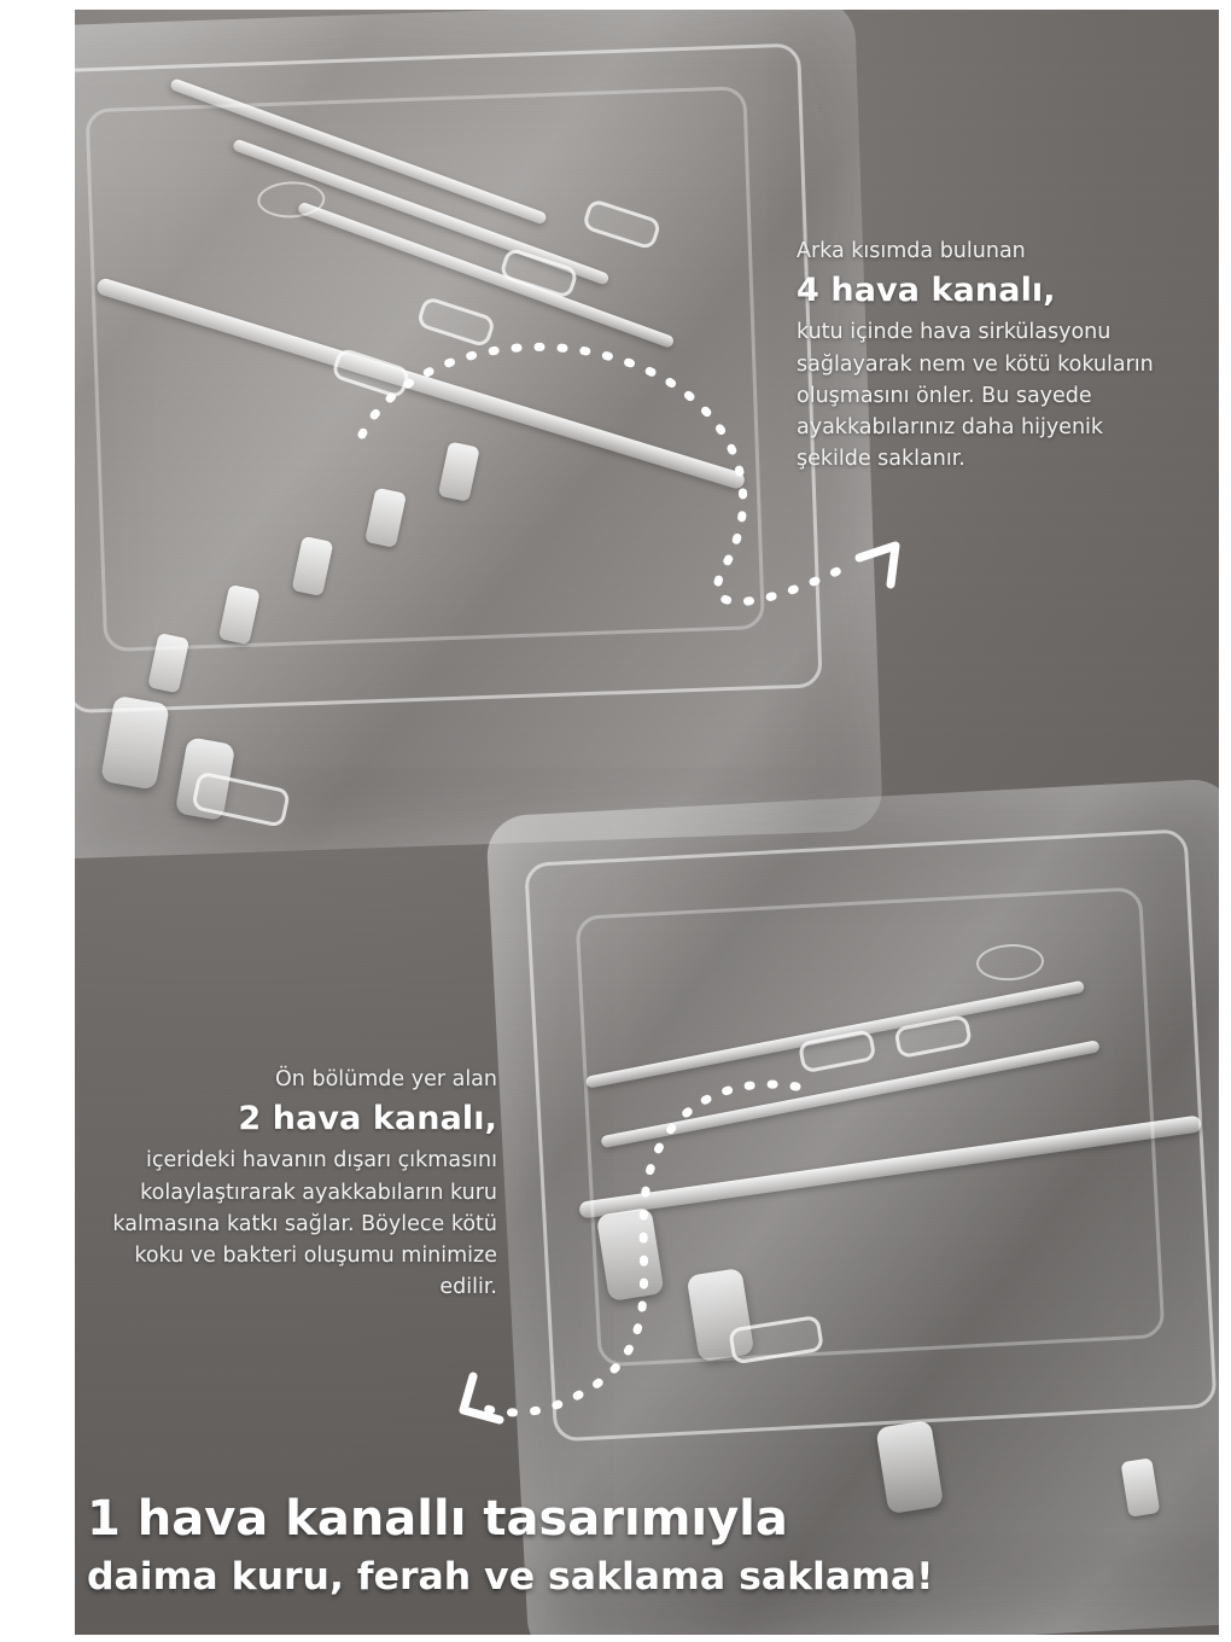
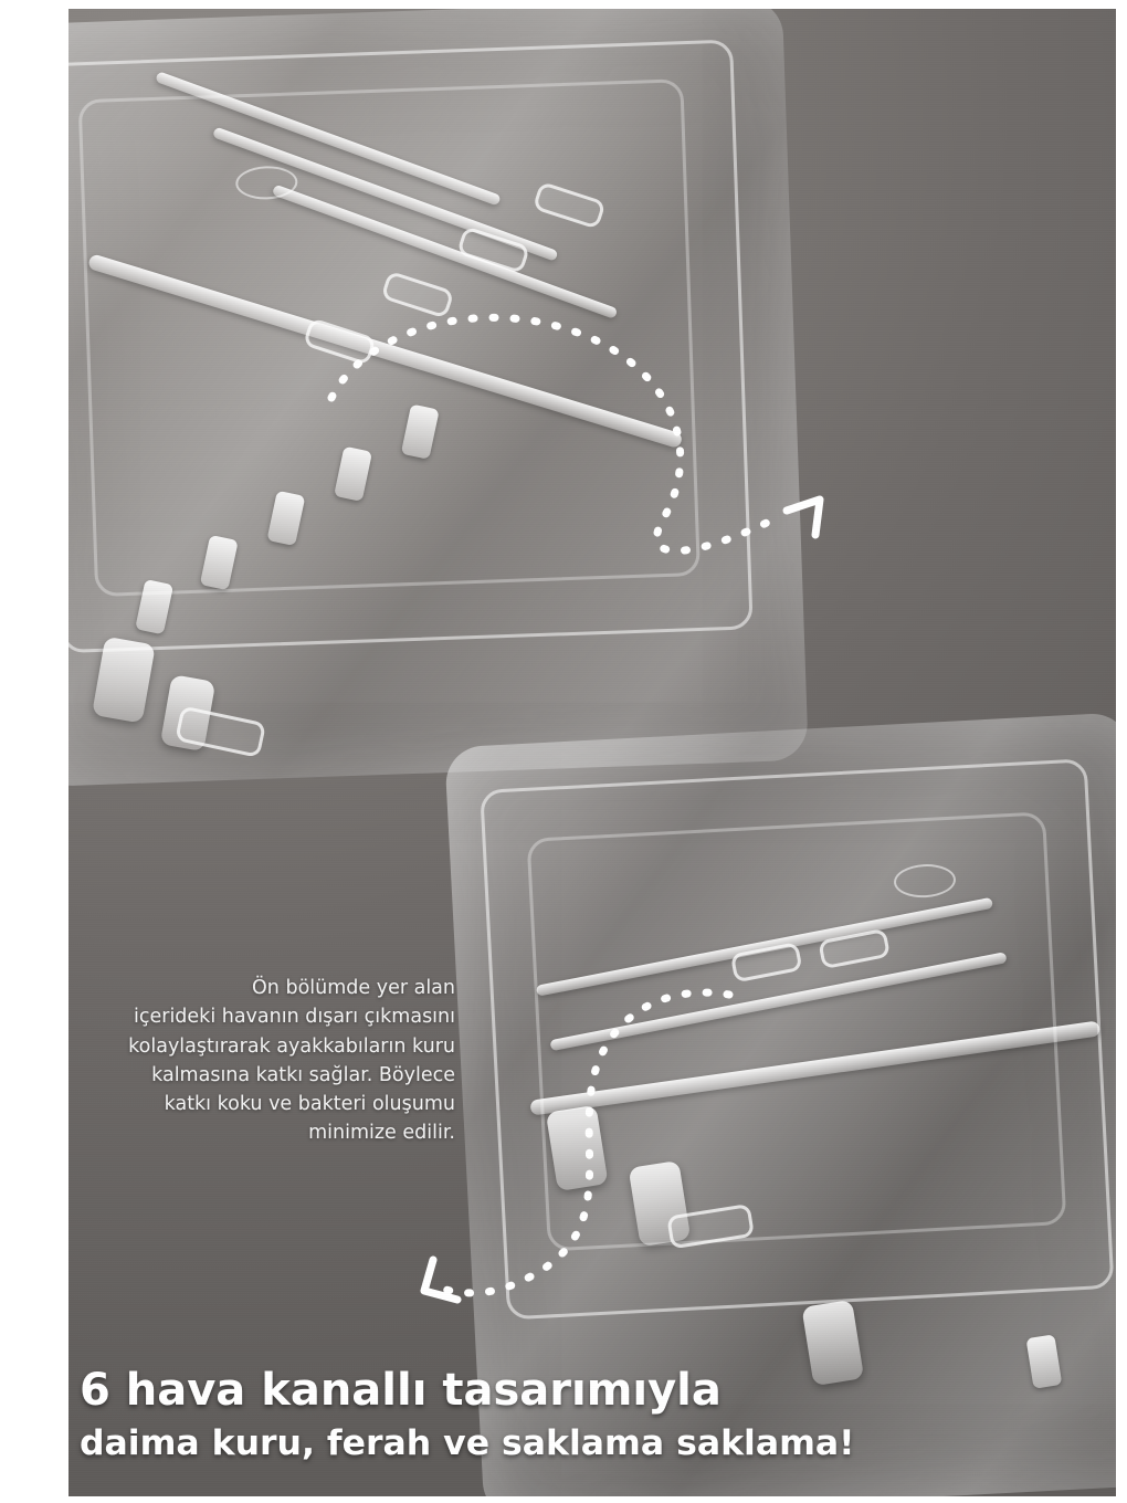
- Arka kısımda bulunan
- 4 hava kanalı,
- kutu içinde hava sirkülasyonu sağlayarak nem ve kötü kokuların oluşmasını önler. Bu sayede ayakkabılarınız daha hijyenik şekilde saklanır.
  Ön bölümde yer alan
- 2 hava kanalı,
- içerideki havanın dışarı çıkmasını kolaylaştırarak ayakkabıların kuru kalmasına katkı sağlar. Böylece kötü koku ve bakteri oluşumu minimize edilir.
+ içerideki havanın dışarı çıkmasını kolaylaştırarak ayakkabıların kuru kalmasına katkı sağlar. Böylece katkı koku ve bakteri oluşumu minimize edilir.
- 1 hava kanallı tasarımıyla
+ 6 hava kanallı tasarımıyla
  daima kuru, ferah ve saklama saklama!
